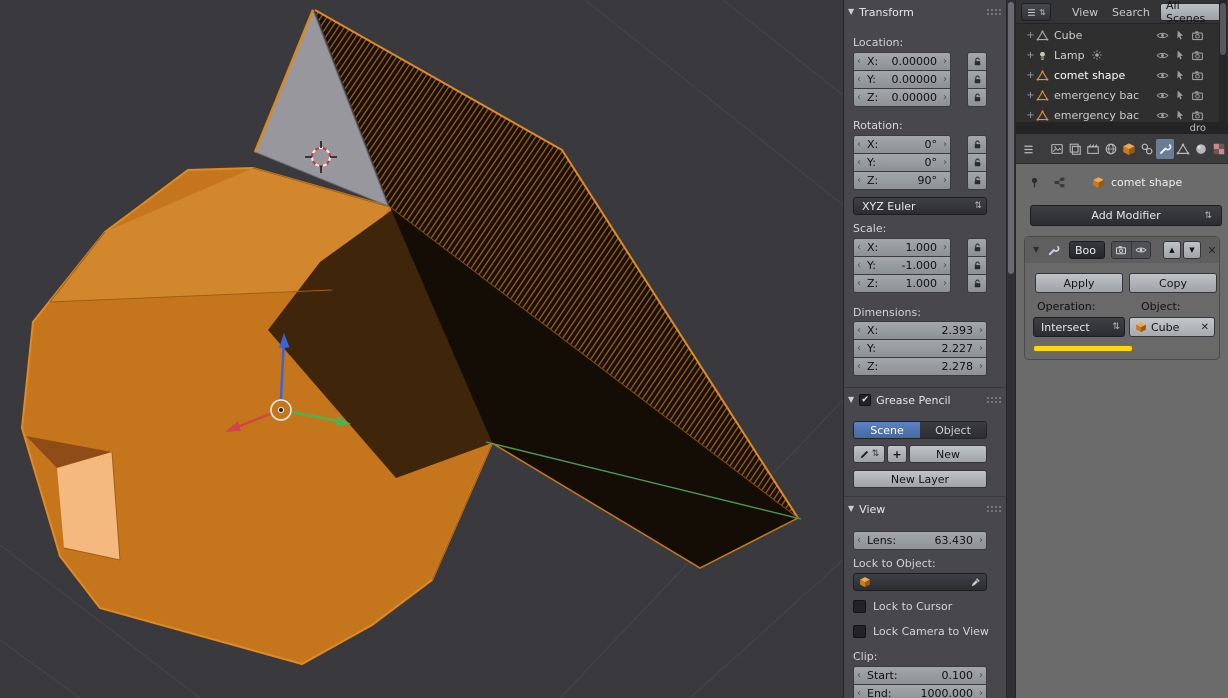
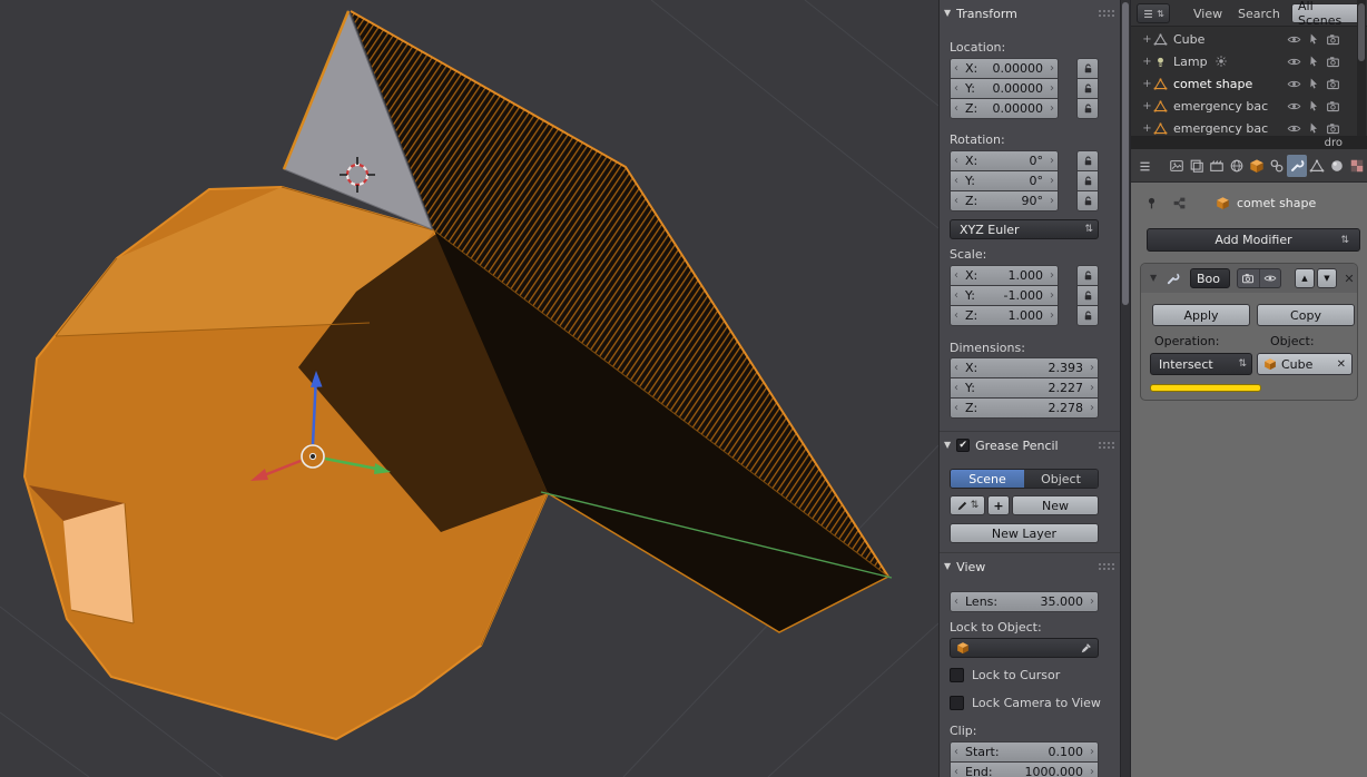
  Transform
  Location:
  X:
  0.00000
  Y:
  0.00000
  Z:
  0.00000
  Rotation:
  X:
  0°
  Y:
  0°
  Z:
  90°
  XYZ Euler
  Scale:
  X:
  1.000
  Y:
  -1.000
  Z:
  1.000
  Dimensions:
  X:
  2.393
  Y:
  2.227
  Z:
  2.278
  Grease Pencil
  Scene
  Object
  +
  New
  New Layer
  View
  Lens:
- 63.430
+ 35.000
  Lock to Object:
  Lock to Cursor
  Lock Camera to View
  Clip:
  Start:
  0.100
  End:
  1000.000
  View
  Search
  All Scenes
  Cube
  Lamp
  comet shape
  emergency bac
  emergency bac
  dro
  comet shape
  Add Modifier
  Boo
  Apply
  Copy
  Operation:
  Object:
  Intersect
  Cube
